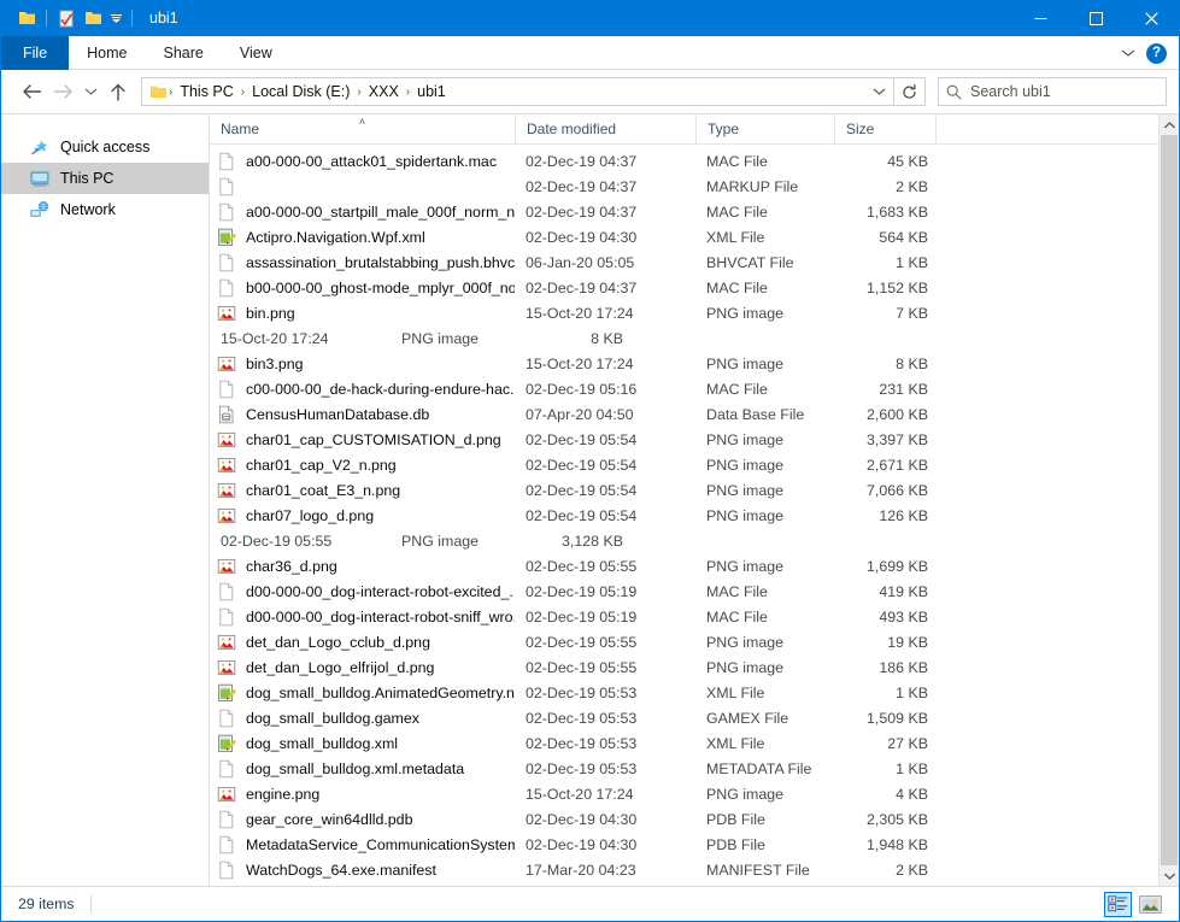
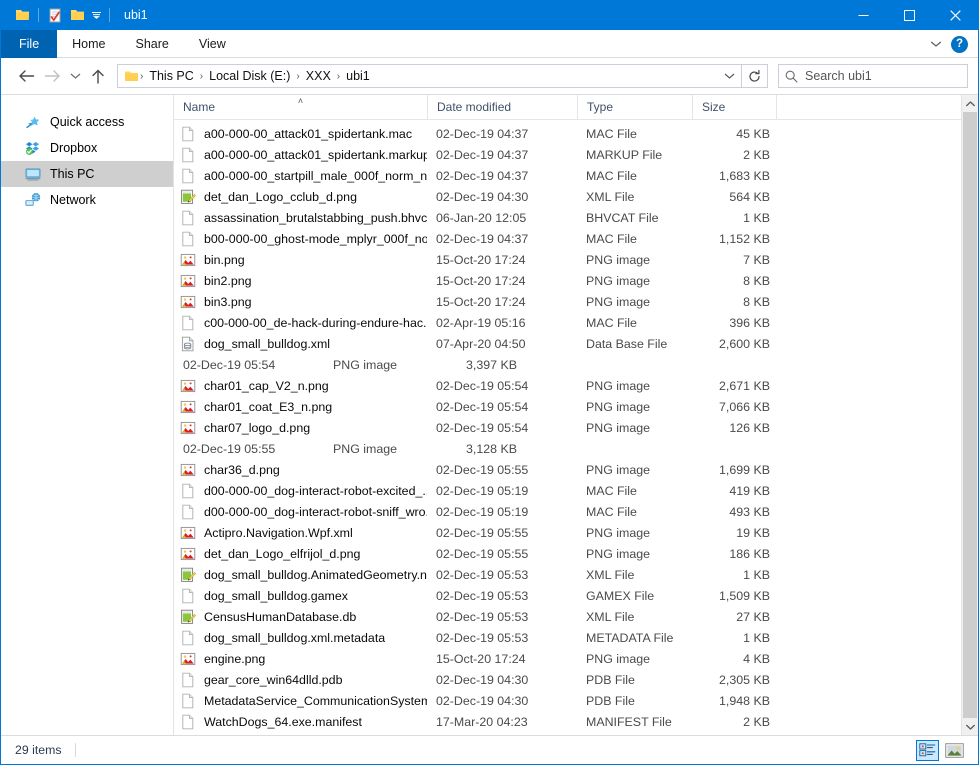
  ubi1
  File
  Home
  Share
  View
  ?
  ›
  This PC
  ›
  Local Disk (E:)
  ›
  XXX
  ›
  ubi1
  Search ubi1
  Quick access
+ Dropbox
  This PC
  Network
  Name
  ˄
  Date modified
  Type
  Size
  a00-000-00_attack01_spidertank.mac
  02-Dec-19 04:37
  MAC File
  45 KB
+ a00-000-00_attack01_spidertank.markup
  02-Dec-19 04:37
  MARKUP File
  2 KB
  a00-000-00_startpill_male_000f_norm_n
  02-Dec-19 04:37
  MAC File
  1,683 KB
- Actipro.Navigation.Wpf.xml
+ det_dan_Logo_cclub_d.png
  02-Dec-19 04:30
  XML File
  564 KB
  assassination_brutalstabbing_push.bhvc
- 06-Jan-20 05:05
+ 06-Jan-20 12:05
  BHVCAT File
  1 KB
  b00-000-00_ghost-mode_mplyr_000f_no
  02-Dec-19 04:37
  MAC File
  1,152 KB
  bin.png
  15-Oct-20 17:24
  PNG image
  7 KB
+ bin2.png
  15-Oct-20 17:24
  PNG image
  8 KB
  bin3.png
  15-Oct-20 17:24
  PNG image
  8 KB
  c00-000-00_de-hack-during-endure-hac.
- 02-Dec-19 05:16
+ 02-Apr-19 05:16
  MAC File
- 231 KB
+ 396 KB
- CensusHumanDatabase.db
+ dog_small_bulldog.xml
  07-Apr-20 04:50
  Data Base File
  2,600 KB
- char01_cap_CUSTOMISATION_d.png
  02-Dec-19 05:54
  PNG image
  3,397 KB
  char01_cap_V2_n.png
  02-Dec-19 05:54
  PNG image
  2,671 KB
  char01_coat_E3_n.png
  02-Dec-19 05:54
  PNG image
  7,066 KB
  char07_logo_d.png
  02-Dec-19 05:54
  PNG image
  126 KB
  02-Dec-19 05:55
  PNG image
  3,128 KB
  char36_d.png
  02-Dec-19 05:55
  PNG image
  1,699 KB
  d00-000-00_dog-interact-robot-excited_.
  02-Dec-19 05:19
  MAC File
  419 KB
  d00-000-00_dog-interact-robot-sniff_wro
  02-Dec-19 05:19
  MAC File
  493 KB
- det_dan_Logo_cclub_d.png
+ Actipro.Navigation.Wpf.xml
  02-Dec-19 05:55
  PNG image
  19 KB
  det_dan_Logo_elfrijol_d.png
  02-Dec-19 05:55
  PNG image
  186 KB
  dog_small_bulldog.AnimatedGeometry.n
  02-Dec-19 05:53
  XML File
  1 KB
  dog_small_bulldog.gamex
  02-Dec-19 05:53
  GAMEX File
  1,509 KB
- dog_small_bulldog.xml
+ CensusHumanDatabase.db
  02-Dec-19 05:53
  XML File
  27 KB
  dog_small_bulldog.xml.metadata
  02-Dec-19 05:53
  METADATA File
  1 KB
  engine.png
  15-Oct-20 17:24
  PNG image
  4 KB
  gear_core_win64dlld.pdb
  02-Dec-19 04:30
  PDB File
  2,305 KB
  MetadataService_CommunicationSystem
  02-Dec-19 04:30
  PDB File
  1,948 KB
  WatchDogs_64.exe.manifest
  17-Mar-20 04:23
  MANIFEST File
  2 KB
  29 items
